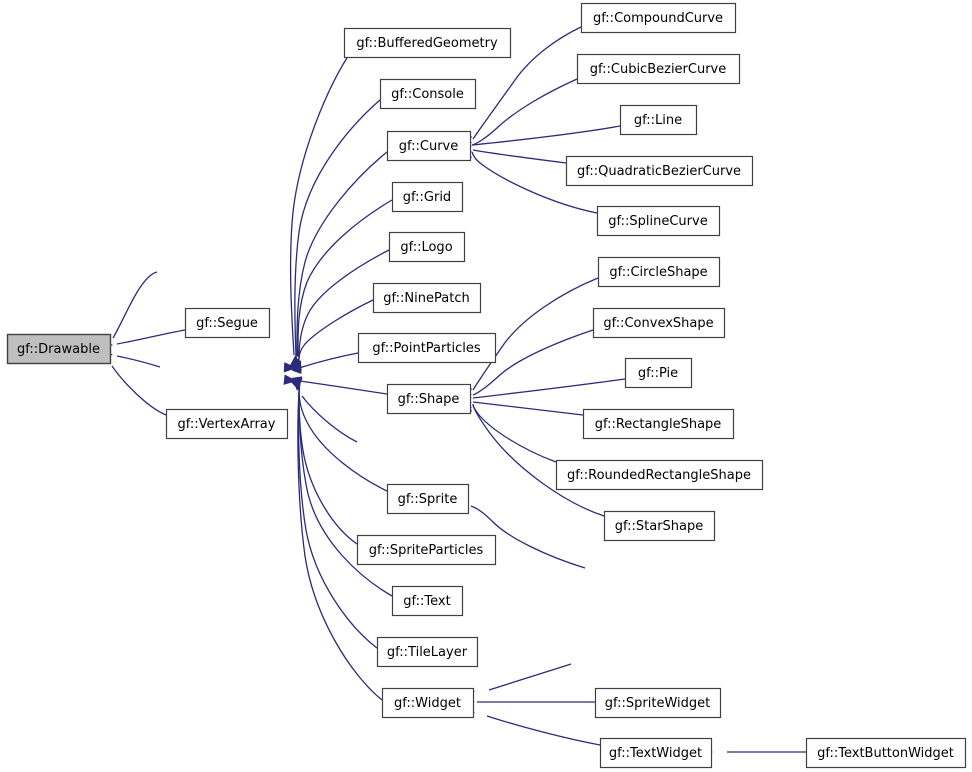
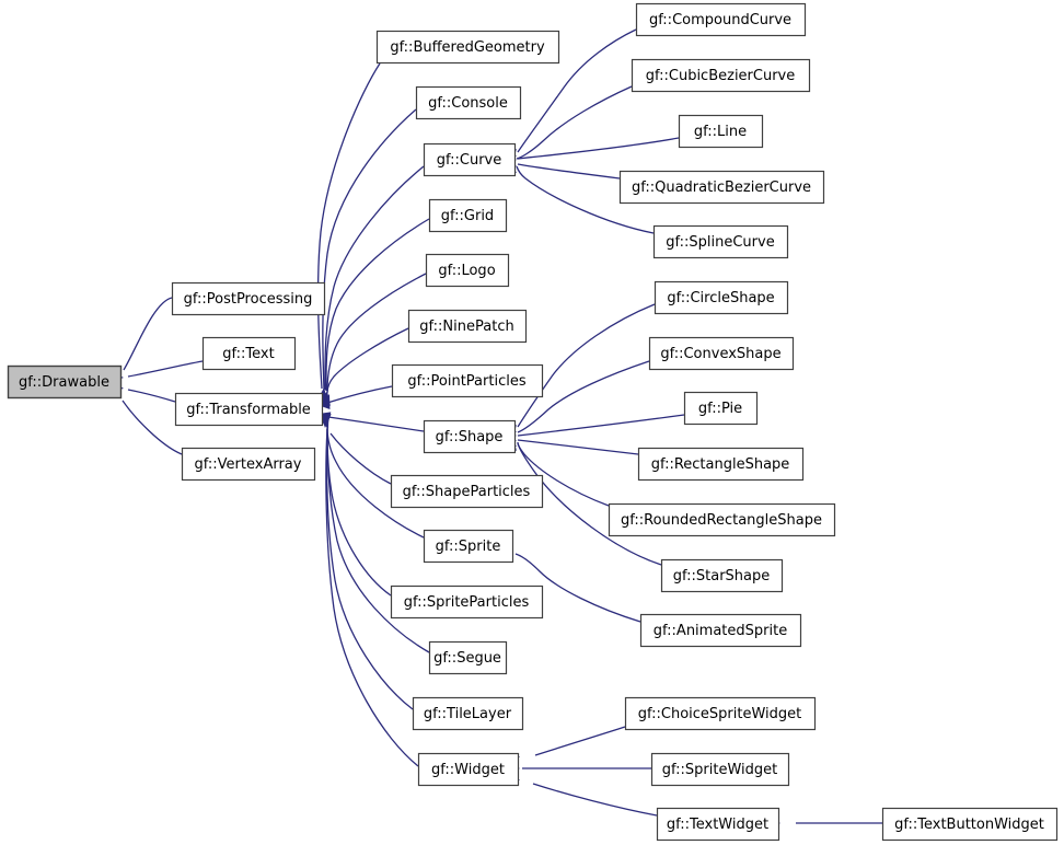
  gf::Drawable
+ gf::PostProcessing
- gf::Segue
+ gf::Text
+ gf::Transformable
  gf::VertexArray
  gf::BufferedGeometry
  gf::Console
  gf::Curve
  gf::Grid
  gf::Logo
  gf::NinePatch
  gf::PointParticles
  gf::Shape
+ gf::ShapeParticles
  gf::Sprite
  gf::SpriteParticles
- gf::Text
+ gf::Segue
  gf::TileLayer
  gf::Widget
  gf::CompoundCurve
  gf::CubicBezierCurve
  gf::Line
  gf::QuadraticBezierCurve
  gf::SplineCurve
  gf::CircleShape
  gf::ConvexShape
  gf::Pie
  gf::RectangleShape
  gf::RoundedRectangleShape
  gf::StarShape
+ gf::AnimatedSprite
+ gf::ChoiceSpriteWidget
  gf::SpriteWidget
  gf::TextWidget
  gf::TextButtonWidget
